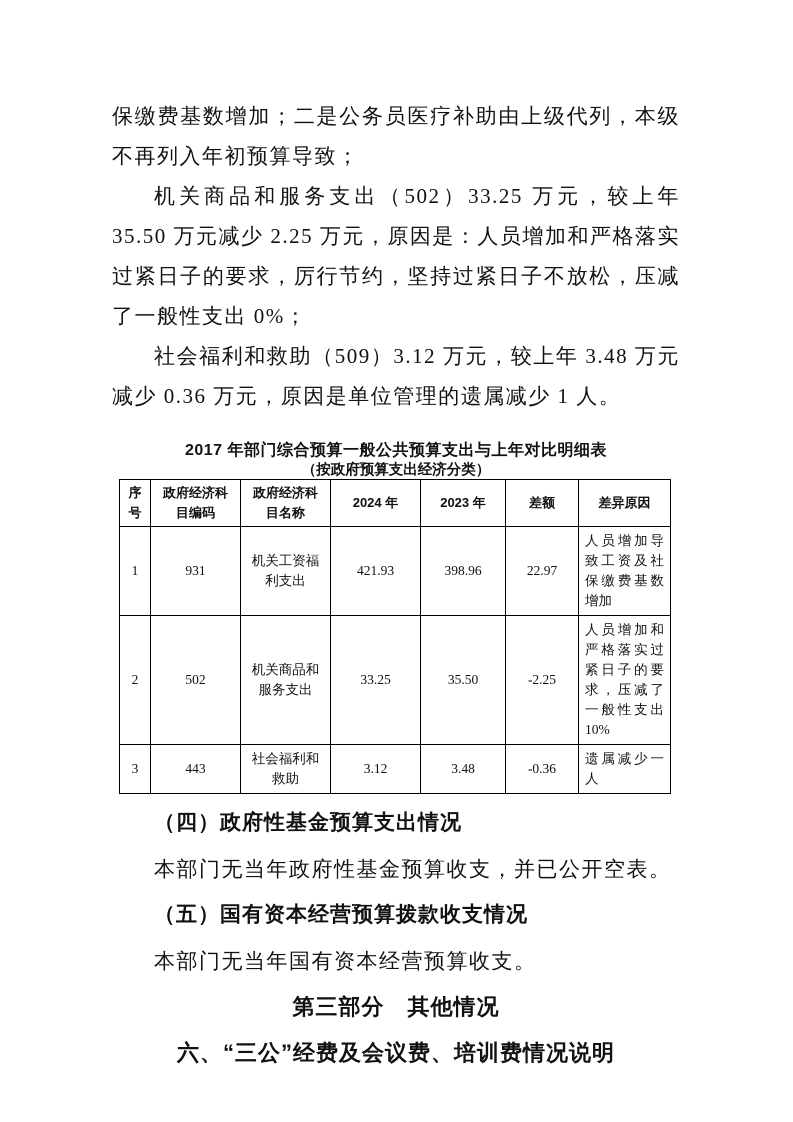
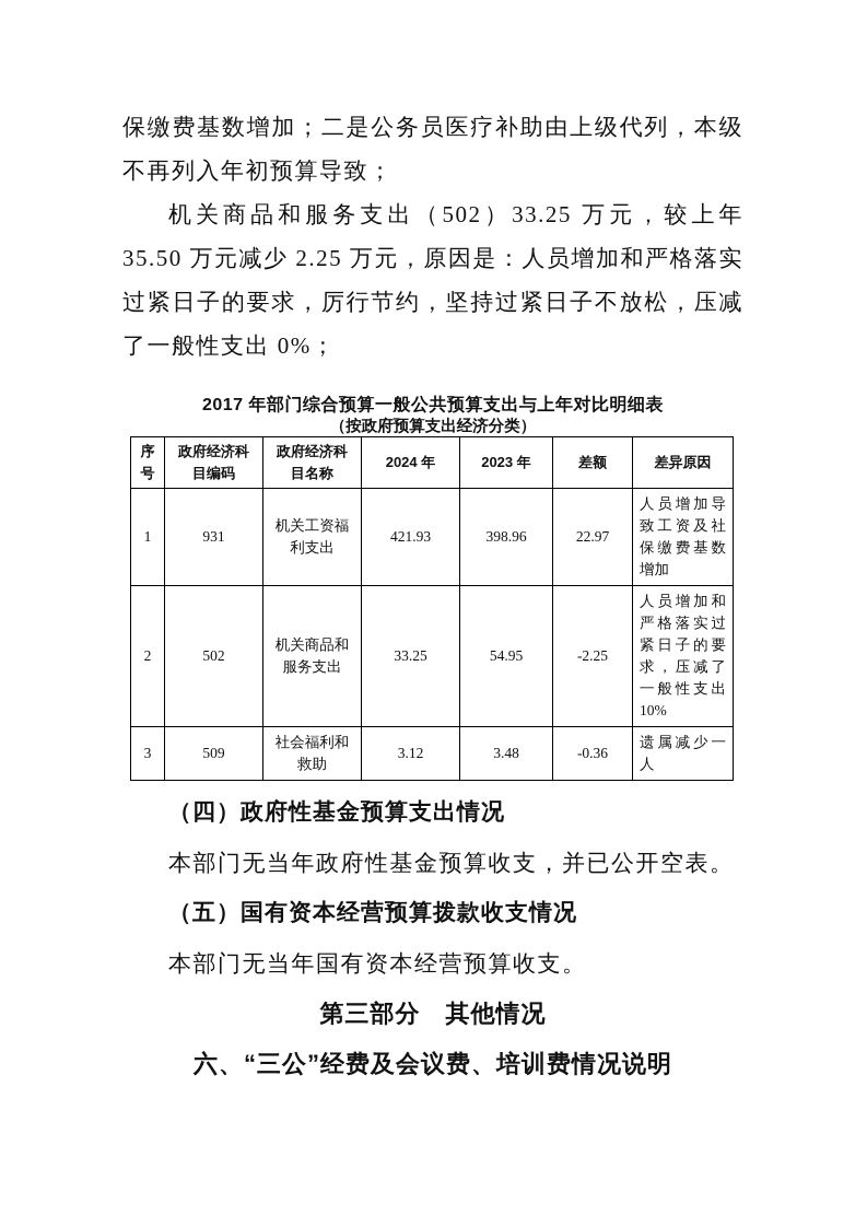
  保缴费基数增加；二是公务员医疗补助由上级代列，本级不再列入年初预算导致；
  机关商品和服务支出（502）33.25 万元，较上年 35.50 万元减少 2.25 万元，原因是：人员增加和严格落实过紧日子的要求，厉行节约，坚持过紧日子不放松，压减了一般性支出 0%；
- 社会福利和救助（509）3.12 万元，较上年 3.48 万元减少 0.36 万元，原因是单位管理的遗属减少 1 人。
  2017 年部门综合预算一般公共预算支出与上年对比明细表
  （按政府预算支出经济分类）
  序号	政府经济科目编码	政府经济科目名称	2024 年	2023 年	差额	差异原因
  1	931	机关工资福利支出	421.93	398.96	22.97	人员增加导致工资及社保缴费基数增加
- 2	502	机关商品和服务支出	33.25	35.50	-2.25	人员增加和严格落实过紧日子的要求，压减了一般性支出 10%
+ 2	502	机关商品和服务支出	33.25	54.95	-2.25	人员增加和严格落实过紧日子的要求，压减了一般性支出 10%
- 3	443	社会福利和救助	3.12	3.48	-0.36	遗属减少一人
+ 3	509	社会福利和救助	3.12	3.48	-0.36	遗属减少一人
  （四）政府性基金预算支出情况
  本部门无当年政府性基金预算收支，并已公开空表。
  （五）国有资本经营预算拨款收支情况
  本部门无当年国有资本经营预算收支。
  第三部分 其他情况
  六、“三公”经费及会议费、培训费情况说明
